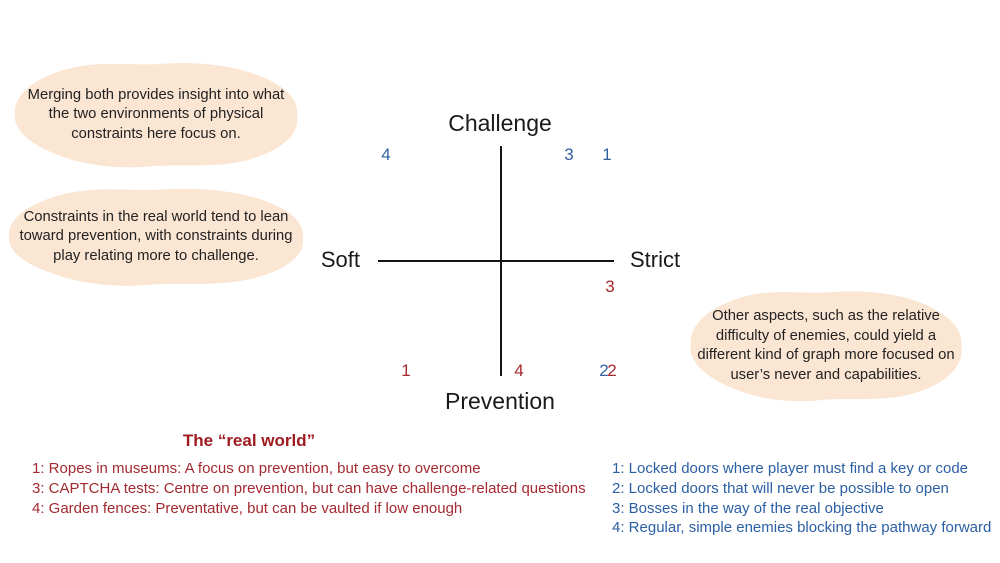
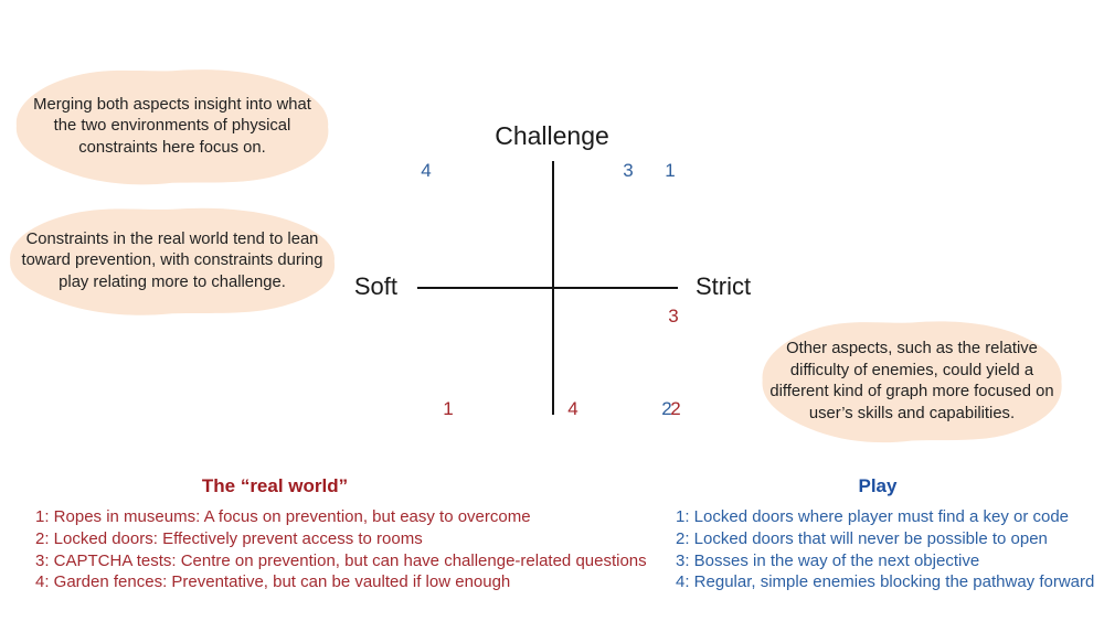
- Merging both provides insight into what the two environments of physical constraints here focus on.
+ Merging both aspects insight into what the two environments of physical constraints here focus on.
  Constraints in the real world tend to lean toward prevention, with constraints during play relating more to challenge.
- Other aspects, such as the relative difficulty of enemies, could yield a different kind of graph more focused on user’s never and capabilities.
+ Other aspects, such as the relative difficulty of enemies, could yield a different kind of graph more focused on user’s skills and capabilities.
  Challenge
- Prevention
  Soft
  Strict
  4
  3
  1
  3
  1
  4
  2
  2
  The “real world”
  1: Ropes in museums: A focus on prevention, but easy to overcome
+ 2: Locked doors: Effectively prevent access to rooms
  3: CAPTCHA tests: Centre on prevention, but can have challenge-related questions
  4: Garden fences: Preventative, but can be vaulted if low enough
+ Play
  1: Locked doors where player must find a key or code
  2: Locked doors that will never be possible to open
- 3: Bosses in the way of the real objective
+ 3: Bosses in the way of the next objective
  4: Regular, simple enemies blocking the pathway forward
